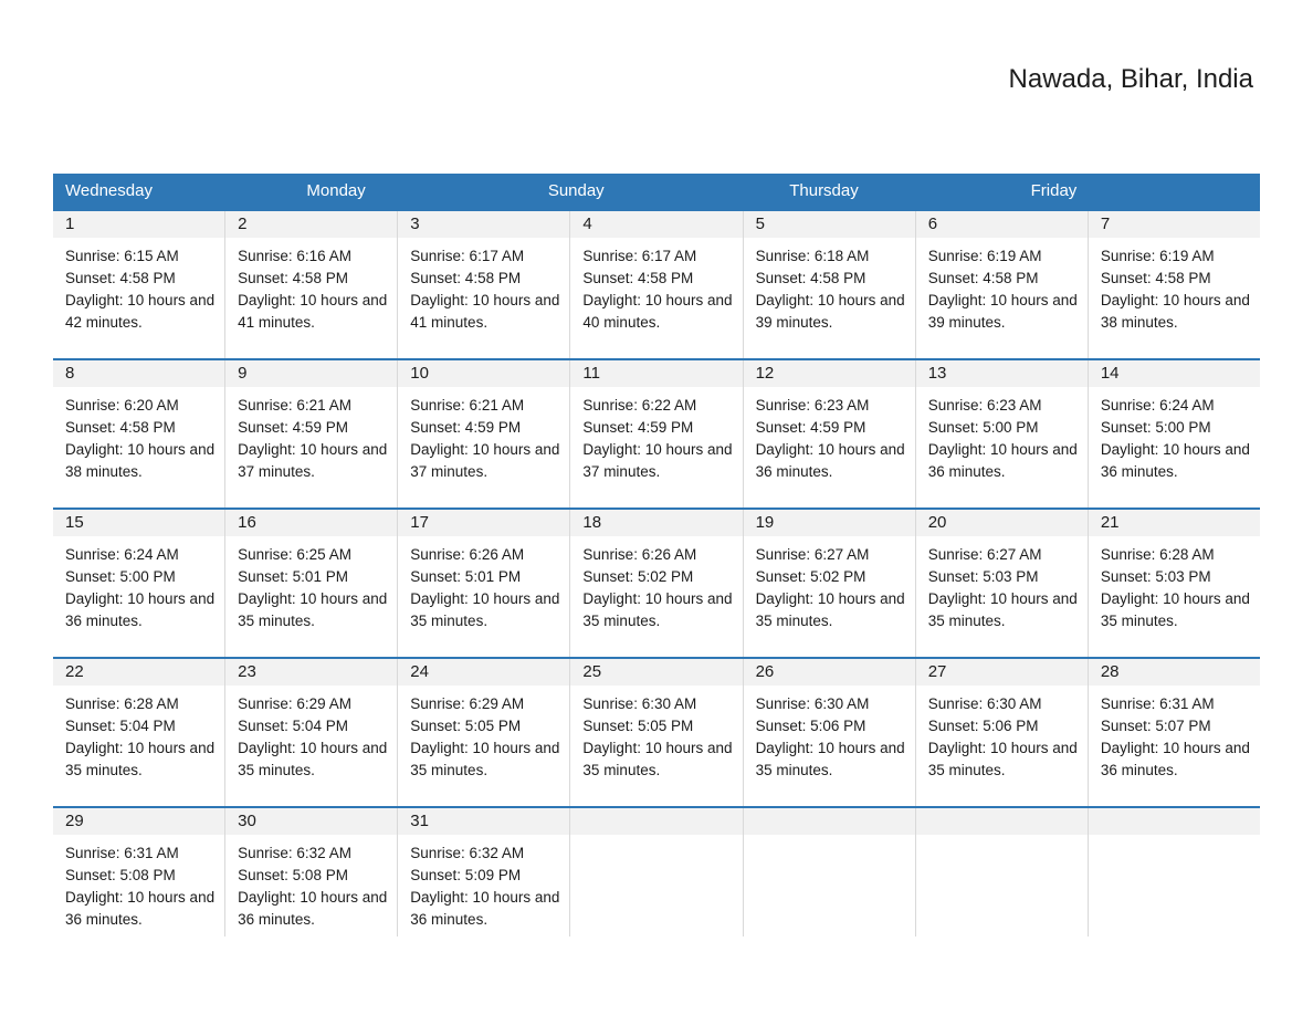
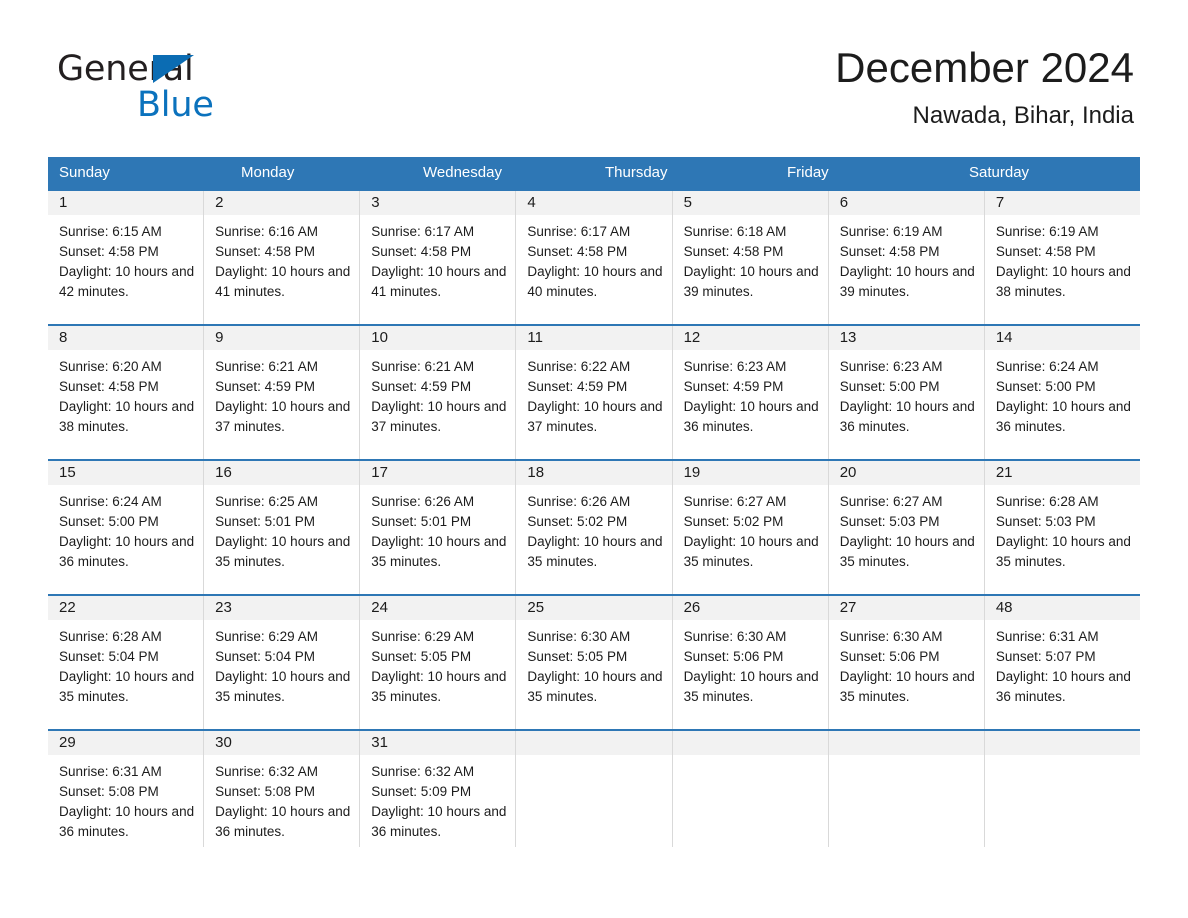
+ General
+ Blue
+ December 2024
  Nawada, Bihar, India
- Wednesday
+ Sunday
  Monday
- Sunday
+ Wednesday
  Thursday
  Friday
+ Saturday
  1
  Sunrise: 6:15 AM
  Sunset: 4:58 PM
  Daylight: 10 hours and 42 minutes.
  2
  Sunrise: 6:16 AM
  Sunset: 4:58 PM
  Daylight: 10 hours and 41 minutes.
  3
  Sunrise: 6:17 AM
  Sunset: 4:58 PM
  Daylight: 10 hours and 41 minutes.
  4
  Sunrise: 6:17 AM
  Sunset: 4:58 PM
  Daylight: 10 hours and 40 minutes.
  5
  Sunrise: 6:18 AM
  Sunset: 4:58 PM
  Daylight: 10 hours and 39 minutes.
  6
  Sunrise: 6:19 AM
  Sunset: 4:58 PM
  Daylight: 10 hours and 39 minutes.
  7
  Sunrise: 6:19 AM
  Sunset: 4:58 PM
  Daylight: 10 hours and 38 minutes.
  8
  Sunrise: 6:20 AM
  Sunset: 4:58 PM
  Daylight: 10 hours and 38 minutes.
  9
  Sunrise: 6:21 AM
  Sunset: 4:59 PM
  Daylight: 10 hours and 37 minutes.
  10
  Sunrise: 6:21 AM
  Sunset: 4:59 PM
  Daylight: 10 hours and 37 minutes.
  11
  Sunrise: 6:22 AM
  Sunset: 4:59 PM
  Daylight: 10 hours and 37 minutes.
  12
  Sunrise: 6:23 AM
  Sunset: 4:59 PM
  Daylight: 10 hours and 36 minutes.
  13
  Sunrise: 6:23 AM
  Sunset: 5:00 PM
  Daylight: 10 hours and 36 minutes.
  14
  Sunrise: 6:24 AM
  Sunset: 5:00 PM
  Daylight: 10 hours and 36 minutes.
  15
  Sunrise: 6:24 AM
  Sunset: 5:00 PM
  Daylight: 10 hours and 36 minutes.
  16
  Sunrise: 6:25 AM
  Sunset: 5:01 PM
  Daylight: 10 hours and 35 minutes.
  17
  Sunrise: 6:26 AM
  Sunset: 5:01 PM
  Daylight: 10 hours and 35 minutes.
  18
  Sunrise: 6:26 AM
  Sunset: 5:02 PM
  Daylight: 10 hours and 35 minutes.
  19
  Sunrise: 6:27 AM
  Sunset: 5:02 PM
  Daylight: 10 hours and 35 minutes.
  20
  Sunrise: 6:27 AM
  Sunset: 5:03 PM
  Daylight: 10 hours and 35 minutes.
  21
  Sunrise: 6:28 AM
  Sunset: 5:03 PM
  Daylight: 10 hours and 35 minutes.
  22
  Sunrise: 6:28 AM
  Sunset: 5:04 PM
  Daylight: 10 hours and 35 minutes.
  23
  Sunrise: 6:29 AM
  Sunset: 5:04 PM
  Daylight: 10 hours and 35 minutes.
  24
  Sunrise: 6:29 AM
  Sunset: 5:05 PM
  Daylight: 10 hours and 35 minutes.
  25
  Sunrise: 6:30 AM
  Sunset: 5:05 PM
  Daylight: 10 hours and 35 minutes.
  26
  Sunrise: 6:30 AM
  Sunset: 5:06 PM
  Daylight: 10 hours and 35 minutes.
  27
  Sunrise: 6:30 AM
  Sunset: 5:06 PM
  Daylight: 10 hours and 35 minutes.
- 28
+ 48
  Sunrise: 6:31 AM
  Sunset: 5:07 PM
  Daylight: 10 hours and 36 minutes.
  29
  Sunrise: 6:31 AM
  Sunset: 5:08 PM
  Daylight: 10 hours and 36 minutes.
  30
  Sunrise: 6:32 AM
  Sunset: 5:08 PM
  Daylight: 10 hours and 36 minutes.
  31
  Sunrise: 6:32 AM
  Sunset: 5:09 PM
  Daylight: 10 hours and 36 minutes.
